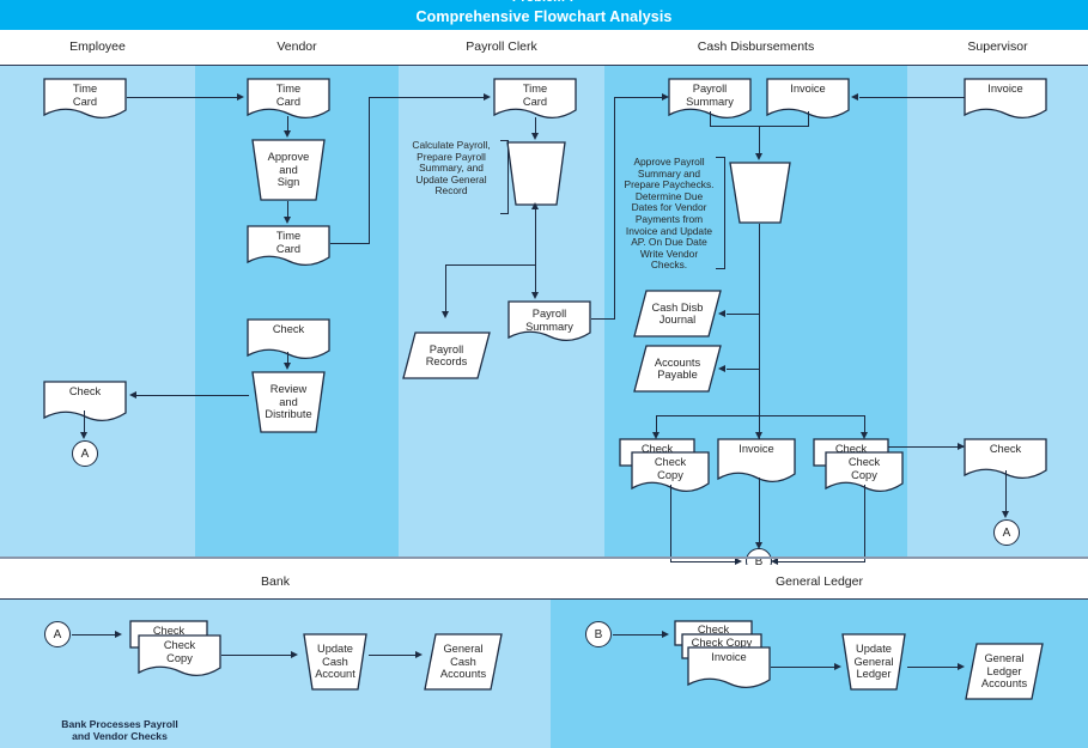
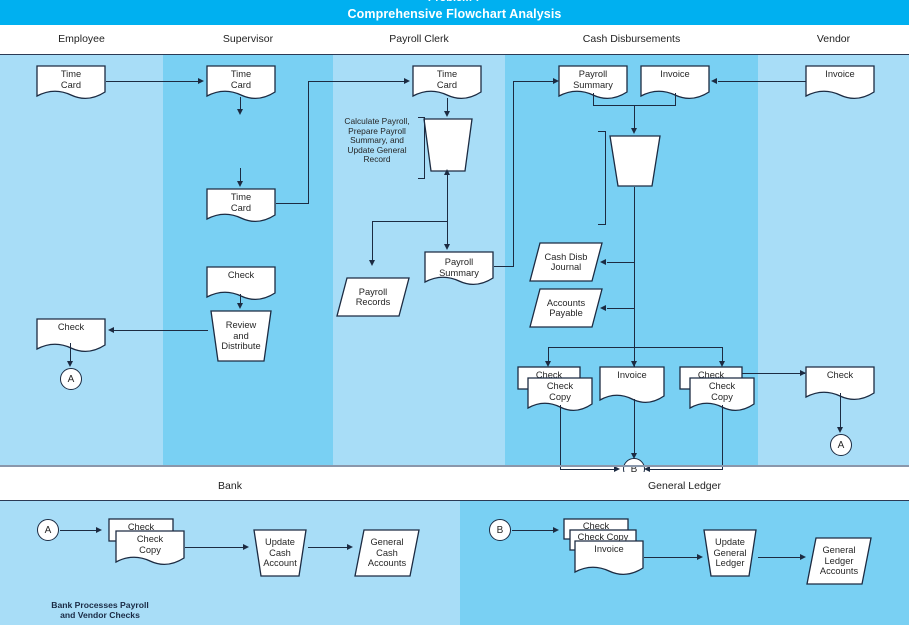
  Comprehensive Flowchart Analysis
  Employee
- Vendor
+ Supervisor
  Payroll Clerk
  Cash Disbursements
- Supervisor
+ Vendor
  Time
  Card
  Check
  A
  Time
  Card
- Approve
- and
- Sign
  Time
  Card
  Check
  Review and
  Distribute
  Time
  Card
  Calculate Payroll, Prepare Payroll Summary, and Update General Record
  Payroll
  Records
  Payroll
  Summary
  Payroll
  Summary
  Invoice
- Approve Payroll Summary and Prepare Paychecks. Determine Due Dates for Vendor Payments from Invoice and Update AP. On Due Date Write Vendor Checks.
  Cash Disb
  Journal
  Accounts
  Payable
  Check
  Check
  Copy
  Invoice
  Check
  Check
  Copy
  B
  Invoice
  Check
  A
  Bank
  General Ledger
  A
  Check
  Check
  Copy
  Update
  Cash
  Account
  General
  Cash
  Accounts
  Bank Processes Payroll
  and Vendor Checks
  B
  Check
  Check Copy
  Invoice
  Update
  General
  Ledger
  General
  Ledger
  Accounts
